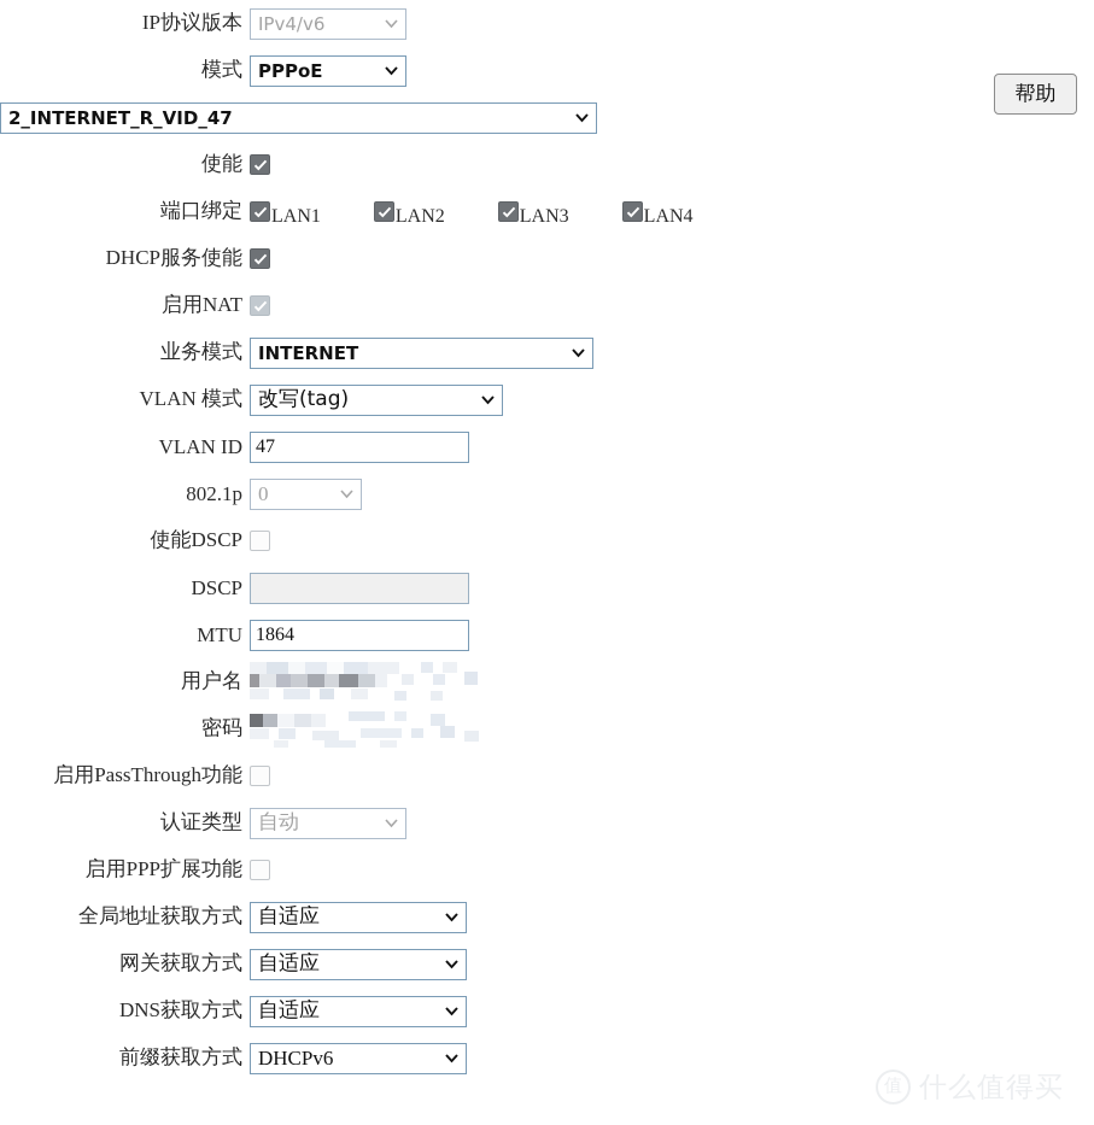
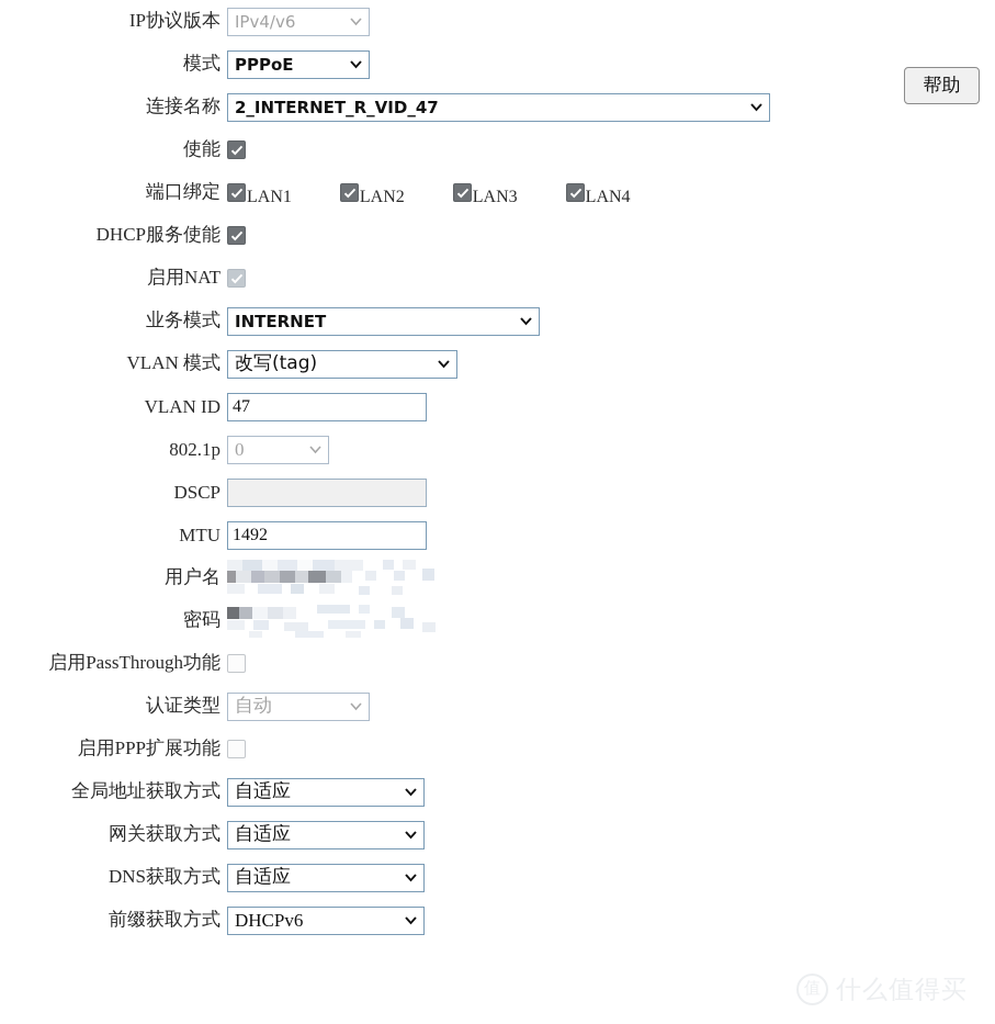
  IP协议版本
  IPv4/v6
  模式
  PPPoE
+ 连接名称
  2_INTERNET_R_VID_47
  使能
  端口绑定
  LAN1
  LAN2
  LAN3
  LAN4
  DHCP服务使能
  启用NAT
  业务模式
  INTERNET
  VLAN 模式
  改写(tag)
  VLAN ID
  47
  802.1p
  0
- 使能DSCP
  DSCP
  MTU
- 1864
+ 1492
  用户名
  密码
  启用PassThrough功能
  认证类型
  自动
  启用PPP扩展功能
  全局地址获取方式
  自适应
  网关获取方式
  自适应
  DNS获取方式
  自适应
  前缀获取方式
  DHCPv6
  帮助
